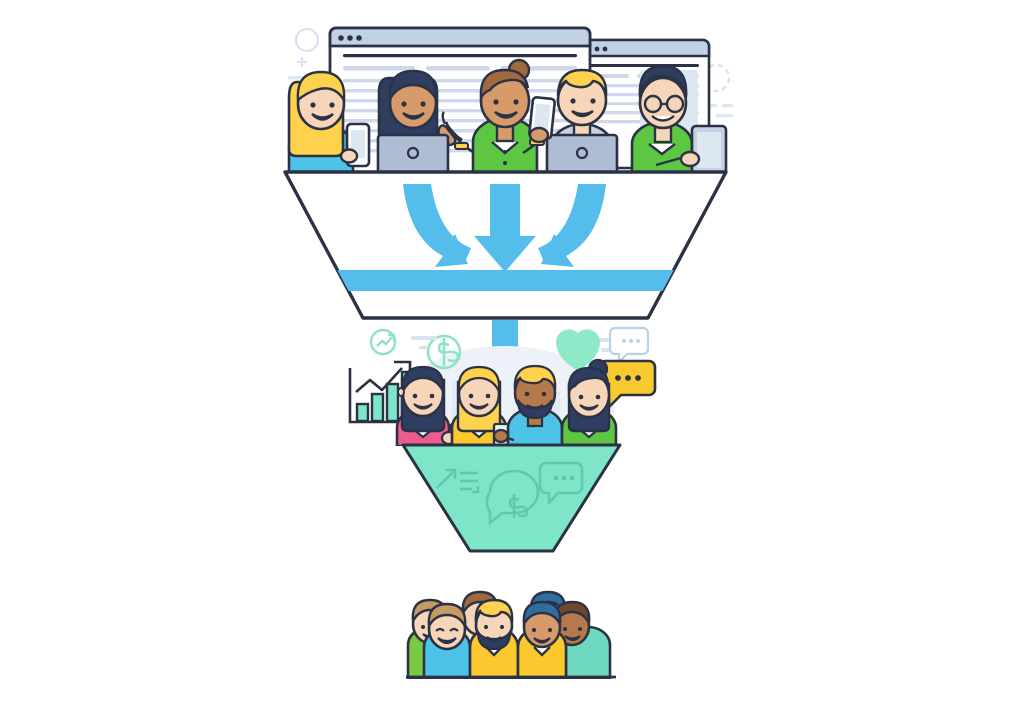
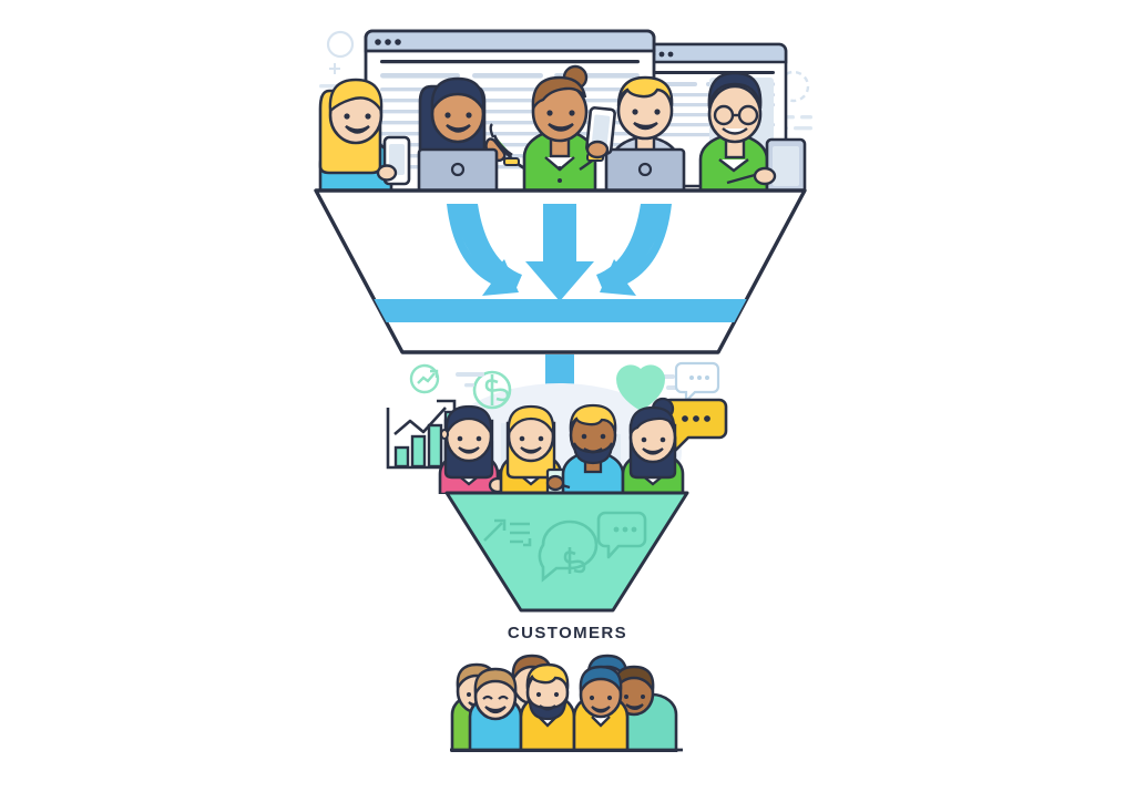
+ CUSTOMERS
